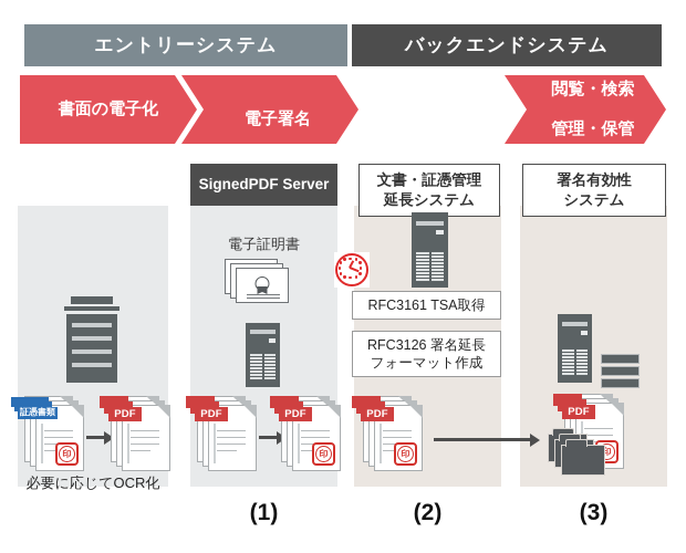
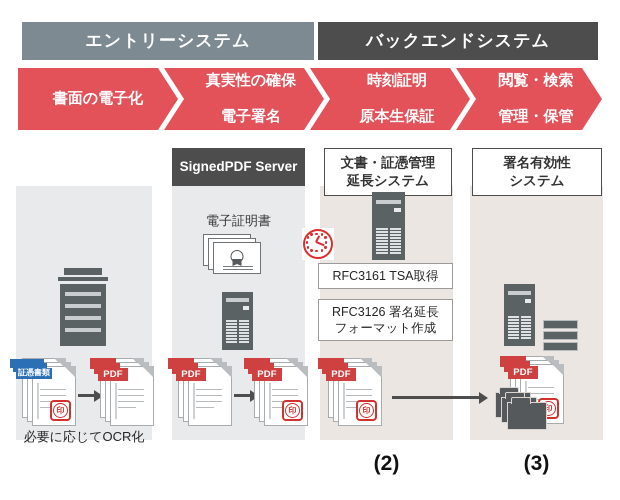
  エントリーシステム
  バックエンドシステム
  書面の電子化
+ 真実性の確保
  電子署名
+ 時刻証明
+ 原本生保証
  閲覧・検索
  管理・保管
  SignedPDF Server
  文書・証憑管理
  延長システム
  署名有効性
  システム
  印
  証憑書類
  PDF
  必要に応じてOCR化
  電子証明書
  PDF
  印
  PDF
  RFC3161 TSA取得
  RFC3126 署名延長
  フォーマット作成
  印
  PDF
  印
  PDF
- (1)
  (2)
  (3)
